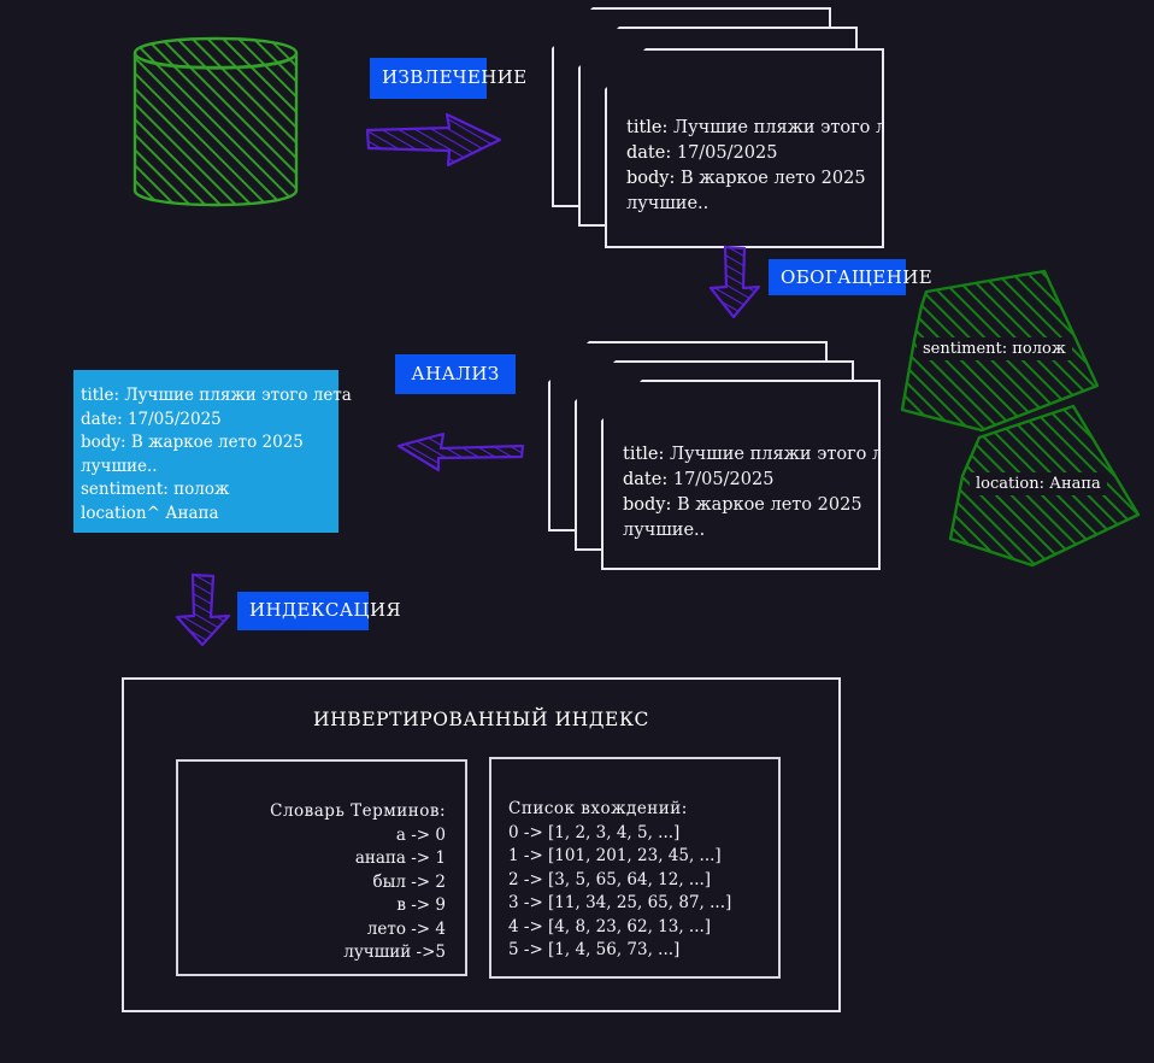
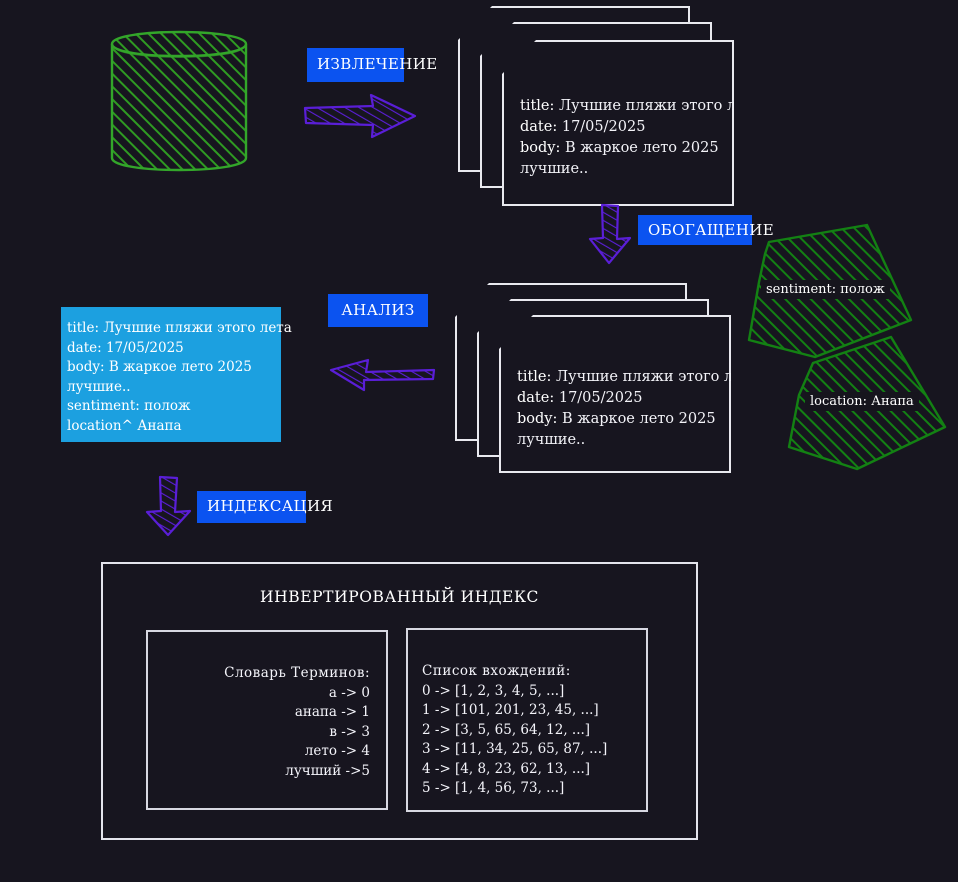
  ИЗВЛЕЧЕНИЕ
  title: Лучшие пляжи этого л
  date: 17/05/2025
  body: В жаркое лето 2025
  лучшие..
  ОБОГАЩЕНИ
  sentiment: полож
  location: Анапа
  title: Лучшие пляжи этого л
  date: 17/05/2025
  body: В жаркое лето 2025
  лучшие..
  АНАЛИЗ
  title: Лучшие пляжи этого лета
  date: 17/05/2025
  body: В жаркое лето 2025
  лучшие..
  sentiment: полож
  location^ Анапа
  ИНДЕКСАЦИЯ
  ИНВЕРТИРОВАННЫЙ ИНДЕКС
  Словарь Терминов:
  а -> 0
  анапа -> 1
- был -> 2
- в -> 9
+ в -> 3
  лето -> 4
  лучший ->5
  Список вхождений:
  0 -> [1, 2, 3, 4, 5, ...]
  1 -> [101, 201, 23, 45, ...]
  2 -> [3, 5, 65, 64, 12, ...]
  3 -> [11, 34, 25, 65, 87, ...]
  4 -> [4, 8, 23, 62, 13, ...]
  5 -> [1, 4, 56, 73, ...]
